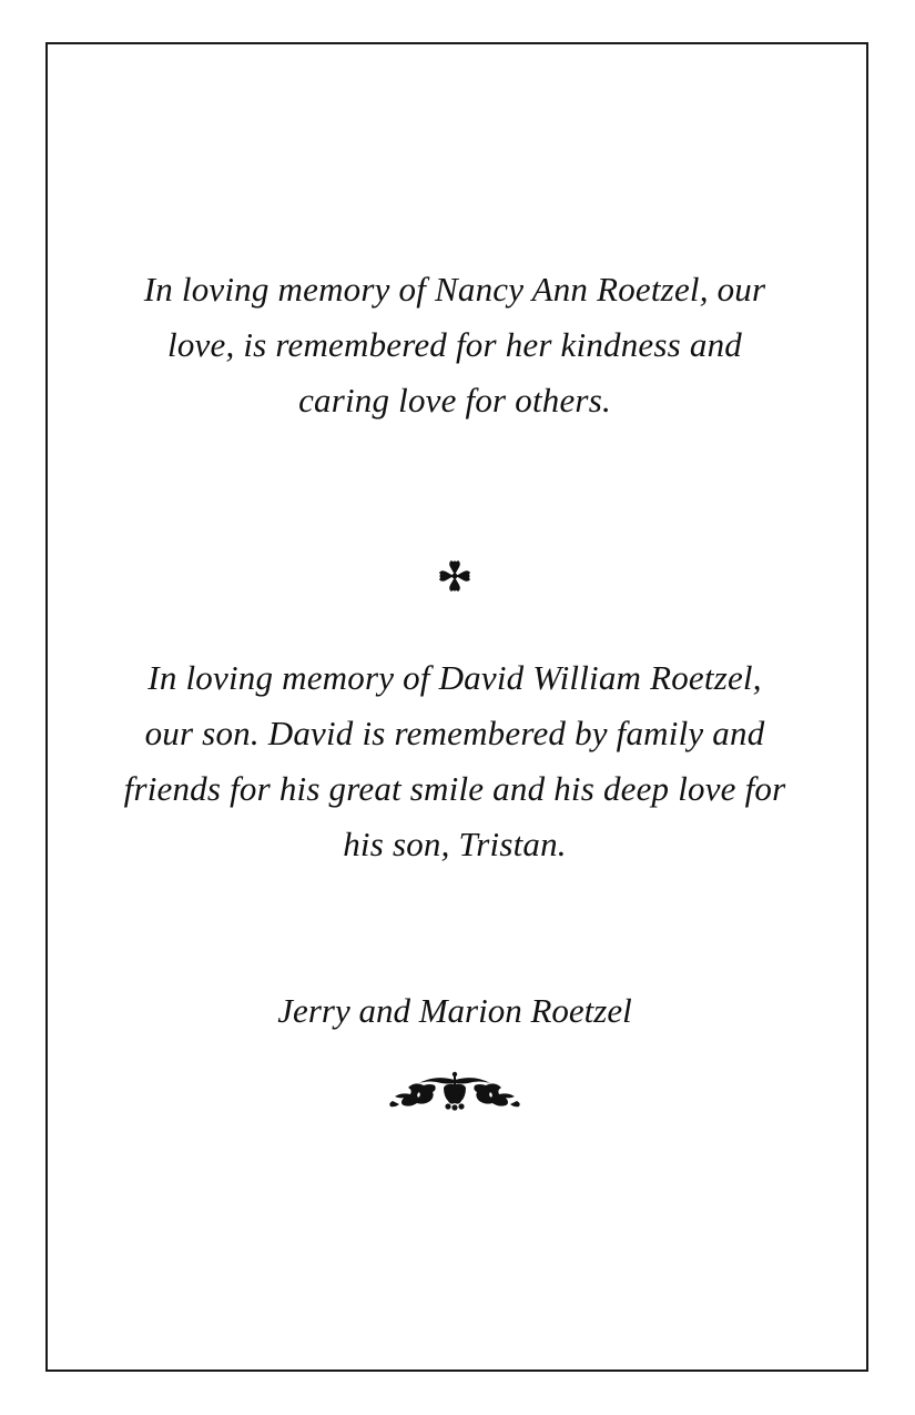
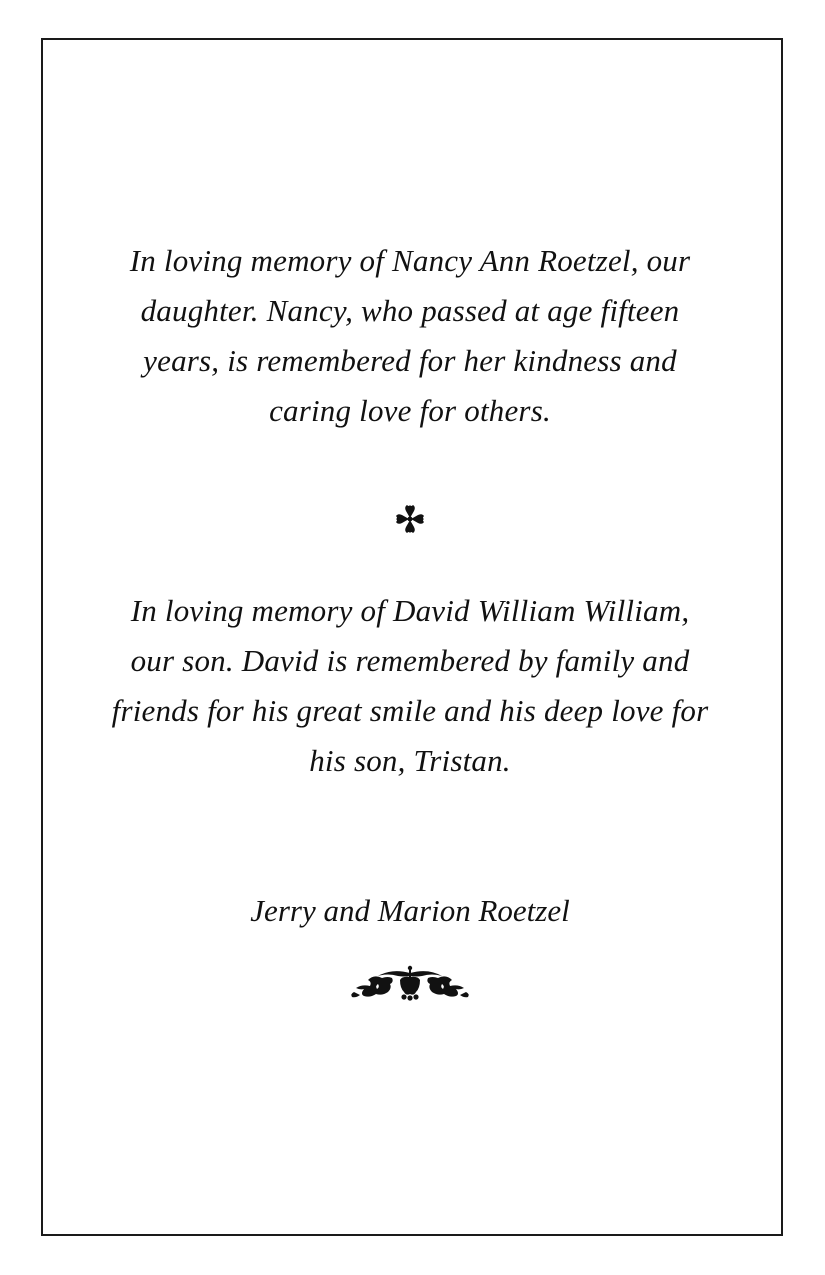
  In loving memory of Nancy Ann Roetzel, our
+ daughter. Nancy, who passed at age fifteen
- love, is remembered for her kindness and
+ years, is remembered for her kindness and
  caring love for others.
- In loving memory of David William Roetzel,
+ In loving memory of David William William,
  our son. David is remembered by family and
  friends for his great smile and his deep love for
  his son, Tristan.
  Jerry and Marion Roetzel
